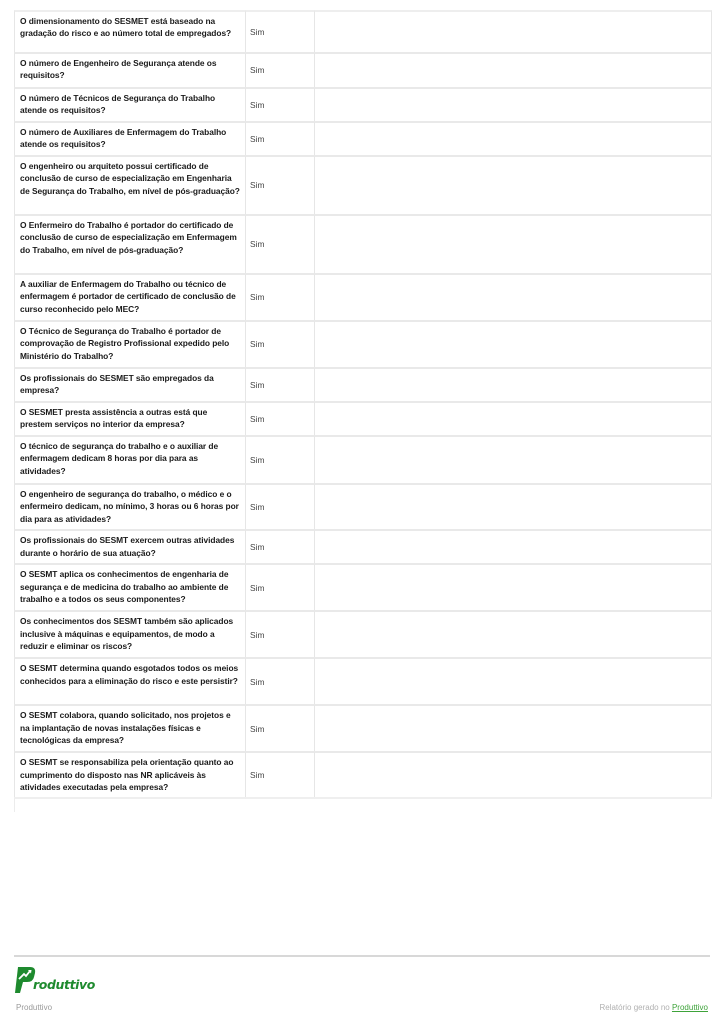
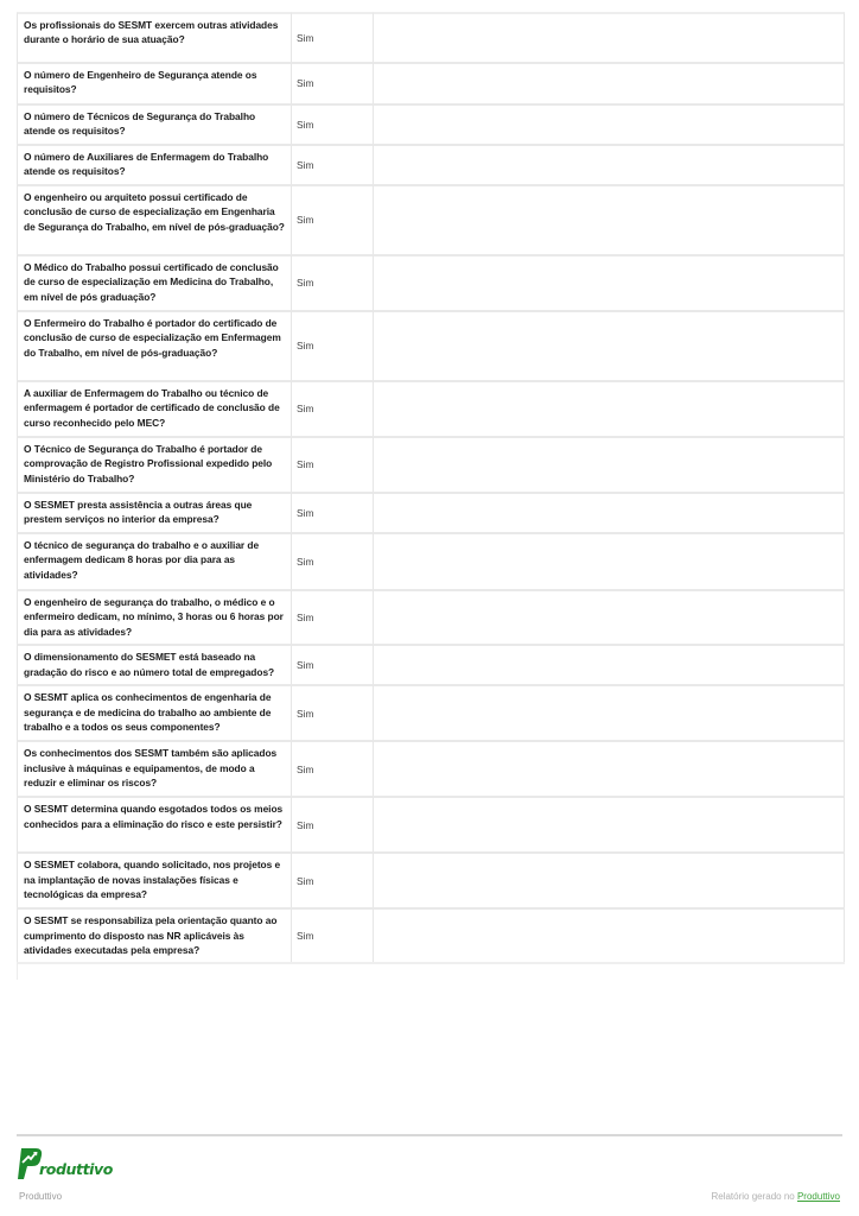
- O dimensionamento do SESMET está baseado na gradação do risco e ao número total de empregados?	Sim
+ Os profissionais do SESMT exercem outras atividades durante o horário de sua atuação?	Sim
  O número de Engenheiro de Segurança atende os requisitos?	Sim
  O número de Técnicos de Segurança do Trabalho atende os requisitos?	Sim
  O número de Auxiliares de Enfermagem do Trabalho atende os requisitos?	Sim
  O engenheiro ou arquiteto possui certificado de conclusão de curso de especialização em Engenharia de Segurança do Trabalho, em nível de pós-graduação?	Sim
+ O Médico do Trabalho possui certificado de conclusão de curso de especialização em Medicina do Trabalho, em nível de pós graduação?	Sim
  O Enfermeiro do Trabalho é portador do certificado de conclusão de curso de especialização em Enfermagem do Trabalho, em nível de pós-graduação?	Sim
  A auxiliar de Enfermagem do Trabalho ou técnico de enfermagem é portador de certificado de conclusão de curso reconhecido pelo MEC?	Sim
  O Técnico de Segurança do Trabalho é portador de comprovação de Registro Profissional expedido pelo Ministério do Trabalho?	Sim
- Os profissionais do SESMET são empregados da empresa?	Sim
- O SESMET presta assistência a outras está que prestem serviços no interior da empresa?	Sim
+ O SESMET presta assistência a outras áreas que prestem serviços no interior da empresa?	Sim
  O técnico de segurança do trabalho e o auxiliar de enfermagem dedicam 8 horas por dia para as atividades?	Sim
  O engenheiro de segurança do trabalho, o médico e o enfermeiro dedicam, no mínimo, 3 horas ou 6 horas por dia para as atividades?	Sim
- Os profissionais do SESMT exercem outras atividades durante o horário de sua atuação?	Sim
+ O dimensionamento do SESMET está baseado na gradação do risco e ao número total de empregados?	Sim
  O SESMT aplica os conhecimentos de engenharia de segurança e de medicina do trabalho ao ambiente de trabalho e a todos os seus componentes?	Sim
  Os conhecimentos dos SESMT também são aplicados inclusive à máquinas e equipamentos, de modo a reduzir e eliminar os riscos?	Sim
  O SESMT determina quando esgotados todos os meios conhecidos para a eliminação do risco e este persistir?	Sim
- O SESMT colabora, quando solicitado, nos projetos e na implantação de novas instalações físicas e tecnológicas da empresa?	Sim
+ O SESMET colabora, quando solicitado, nos projetos e na implantação de novas instalações físicas e tecnológicas da empresa?	Sim
  O SESMT se responsabiliza pela orientação quanto ao cumprimento do disposto nas NR aplicáveis às atividades executadas pela empresa?	Sim
  roduttivo
  Produttivo
  Relatório gerado no Produttivo
